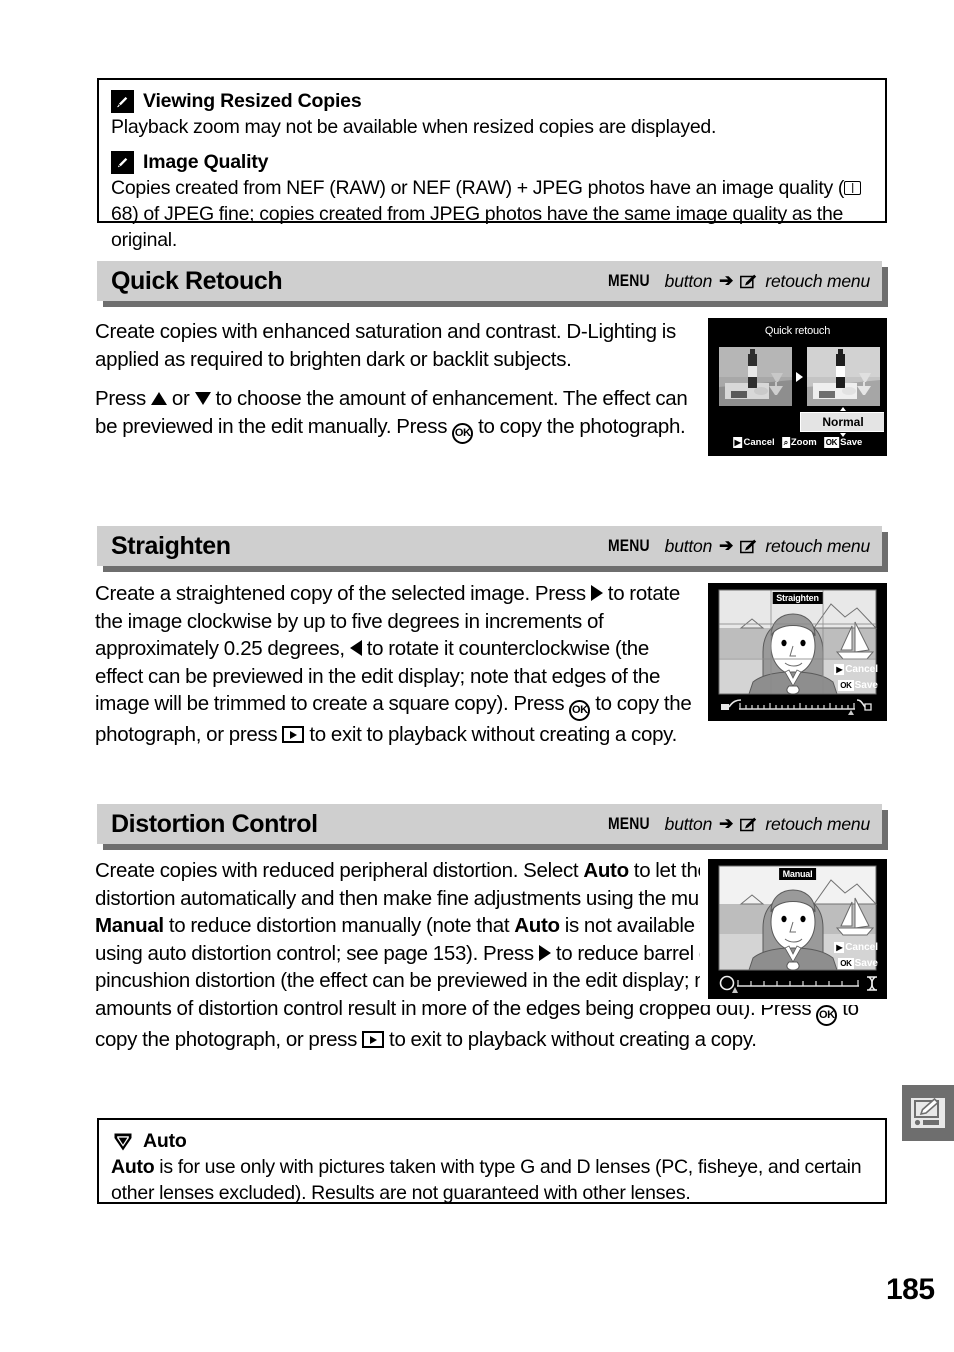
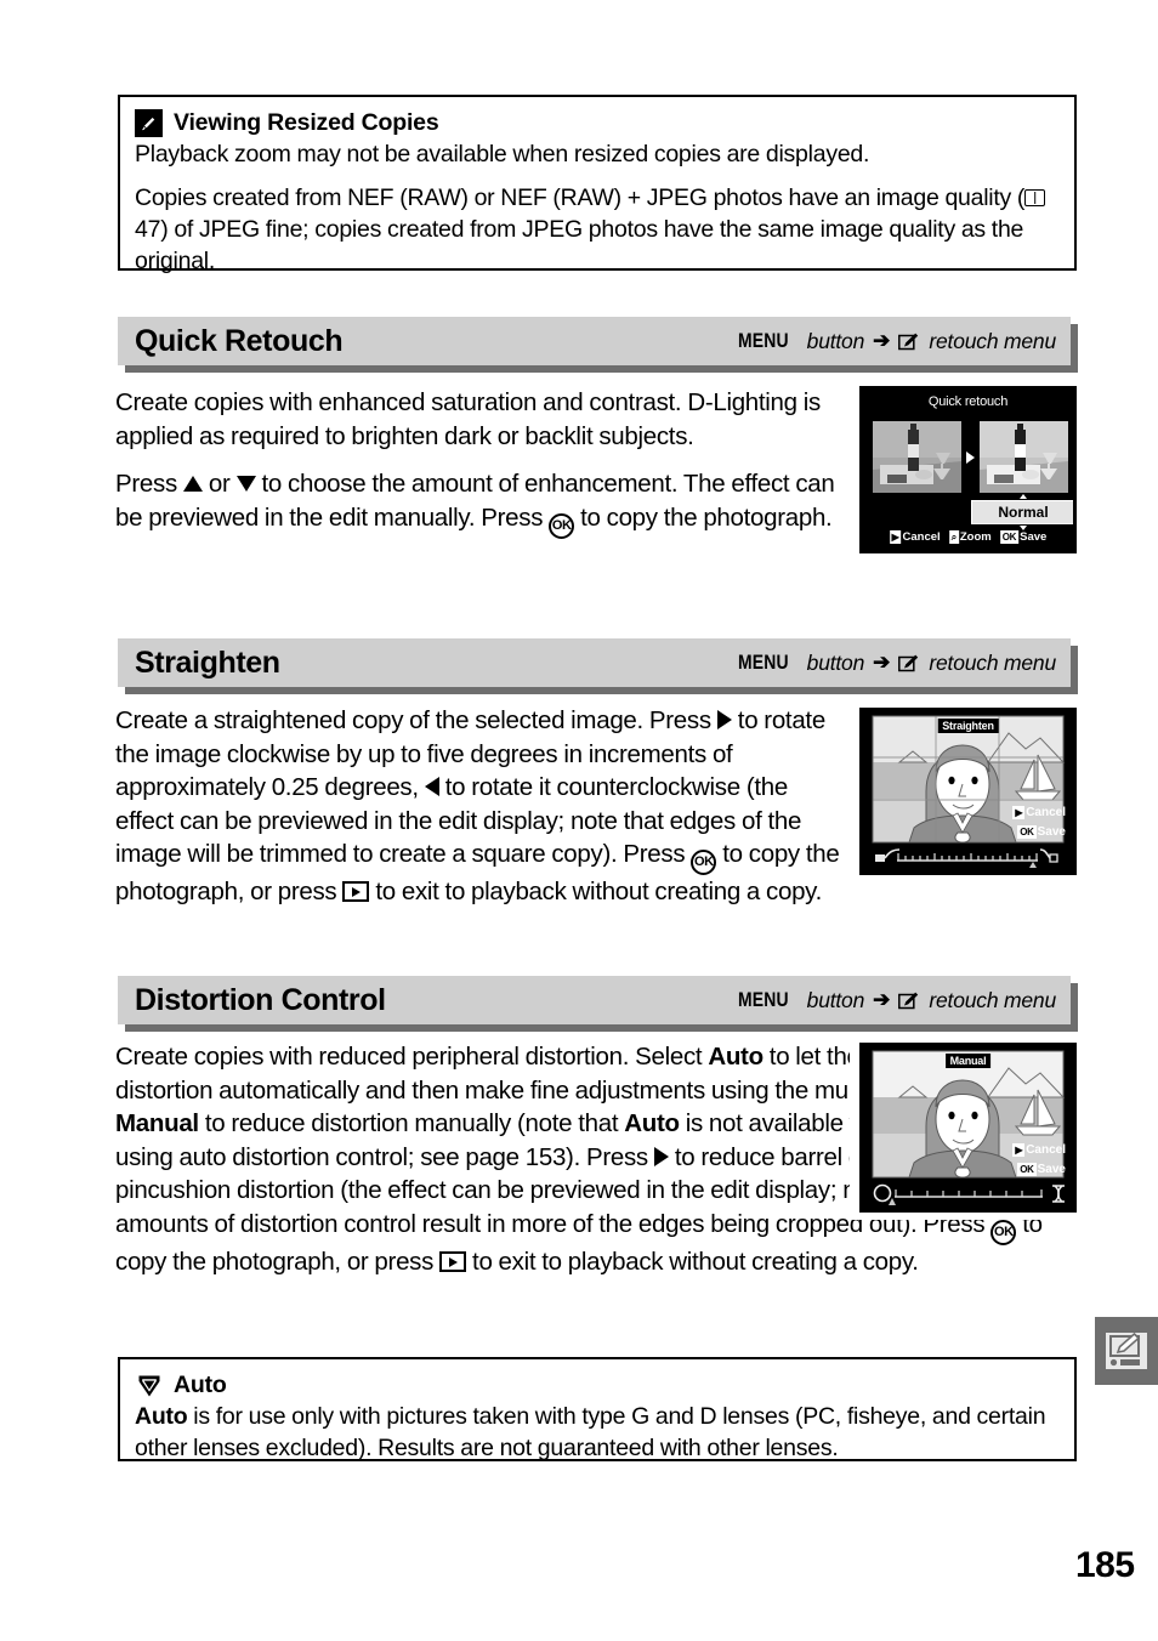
  Viewing Resized Copies
  Playback zoom may not be available when resized copies are displayed.
- Image Quality
- Copies created from NEF (RAW) or NEF (RAW) + JPEG photos have an image quality ( 68) of JPEG fine; copies created from JPEG photos have the same image quality as the original.
+ Copies created from NEF (RAW) or NEF (RAW) + JPEG photos have an image quality ( 47) of JPEG fine; copies created from JPEG photos have the same image quality as the original.
  Quick Retouch
  MENU
  button
  ➔
  retouch menu
  Create copies with enhanced saturation and contrast. D-Lighting is applied as required to brighten dark or backlit subjects.
  Press or to choose the amount of enhancement. The effect can be previewed in the edit manually. Press OK to copy the photograph.
  Quick retouch
  Normal
  ▶
  Cancel
  ⌕
  Zoom
  OK
  Save
  Straighten
  MENU
  button
  ➔
  retouch menu
  Create a straightened copy of the selected image. Press to rotate the image clockwise by up to five degrees in increments of approximately 0.25 degrees, to rotate it counterclockwise (the effect can be previewed in the edit display; note that edges of the image will be trimmed to create a square copy). Press OK to copy the photograph, or press to exit to playback without creating a copy.
  Straighten
  ▶
  Cancel
  OK
  Save
  Distortion Control
  MENU
  button
  ➔
  retouch menu
  Create copies with reduced peripheral distortion. Select Auto to let th distortion automatically and then make fine adjustments using the mu Manual to reduce distortion manually (note that Auto is not available using auto distortion control; see page 153). Press to reduce barrel pincushion distortion (the effect can be previewed in the edit display; amounts of distortion control result in more of the edges being cropped out). Press OK to copy the photograph, or press to exit to playback without creating a copy.
  Manual
  ▶
  Cancel
  OK
  Save
  Auto
  Auto is for use only with pictures taken with type G and D lenses (PC, fisheye, and certain other lenses excluded). Results are not guaranteed with other lenses.
  185
